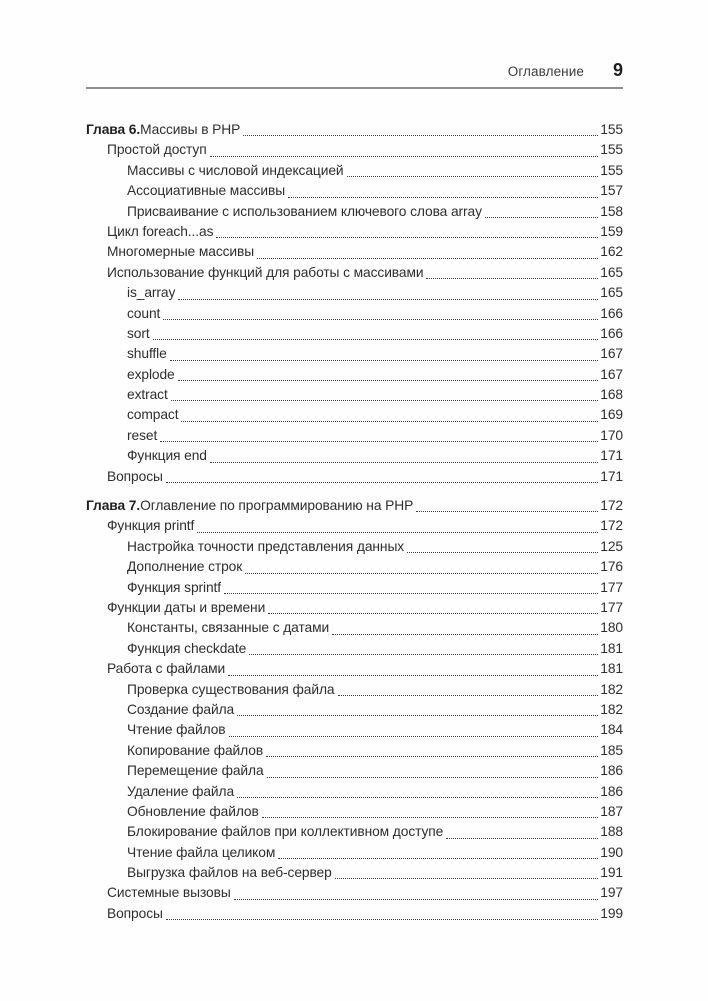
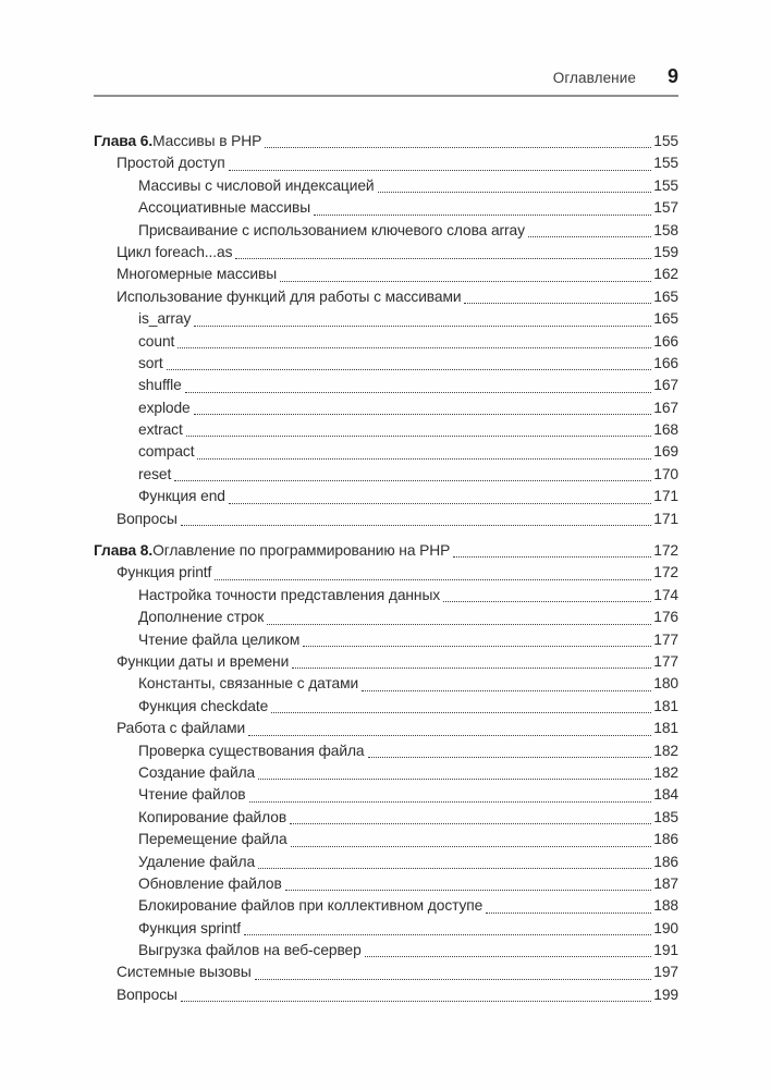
  Оглавление
  9
  Глава 6.
  Массивы в PHP
  155
  Простой доступ
  155
  Массивы с числовой индексацией
  155
  Ассоциативные массивы
  157
  Присваивание с использованием ключевого слова array
  158
  Цикл foreach...as
  159
  Многомерные массивы
  162
  Использование функций для работы с массивами
  165
  is_array
  165
  count
  166
  sort
  166
  shuffle
  167
  explode
  167
  extract
  168
  compact
  169
  reset
  170
  Функция end
  171
  Вопросы
  171
- Глава 7.
+ Глава 8.
  Оглавление по программированию на PHP
  172
  Функция printf
  172
  Настройка точности представления данных
- 125
+ 174
  Дополнение строк
  176
- Функция sprintf
+ Чтение файла целиком
  177
  Функции даты и времени
  177
  Константы, связанные с датами
  180
  Функция checkdate
  181
  Работа с файлами
  181
  Проверка существования файла
  182
  Создание файла
  182
  Чтение файлов
  184
  Копирование файлов
  185
  Перемещение файла
  186
  Удаление файла
  186
  Обновление файлов
  187
  Блокирование файлов при коллективном доступе
  188
- Чтение файла целиком
+ Функция sprintf
  190
  Выгрузка файлов на веб-сервер
  191
  Системные вызовы
  197
  Вопросы
  199
